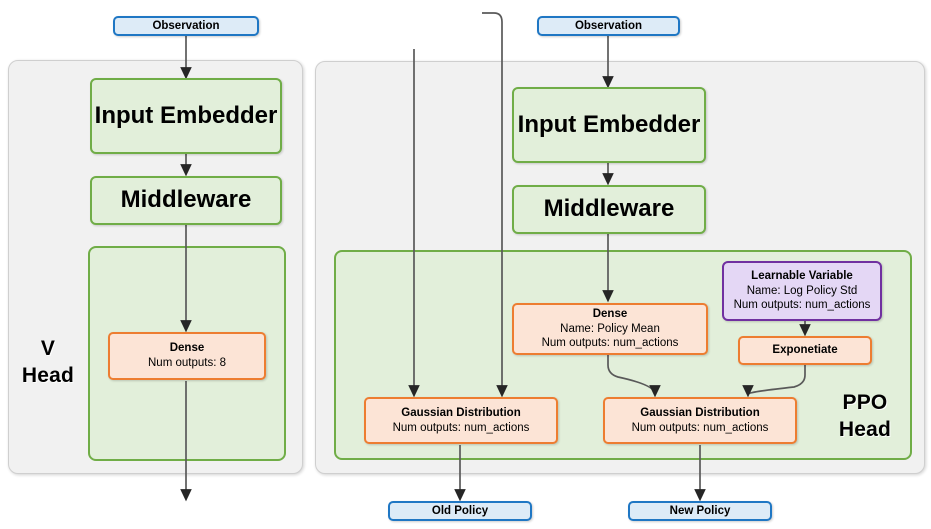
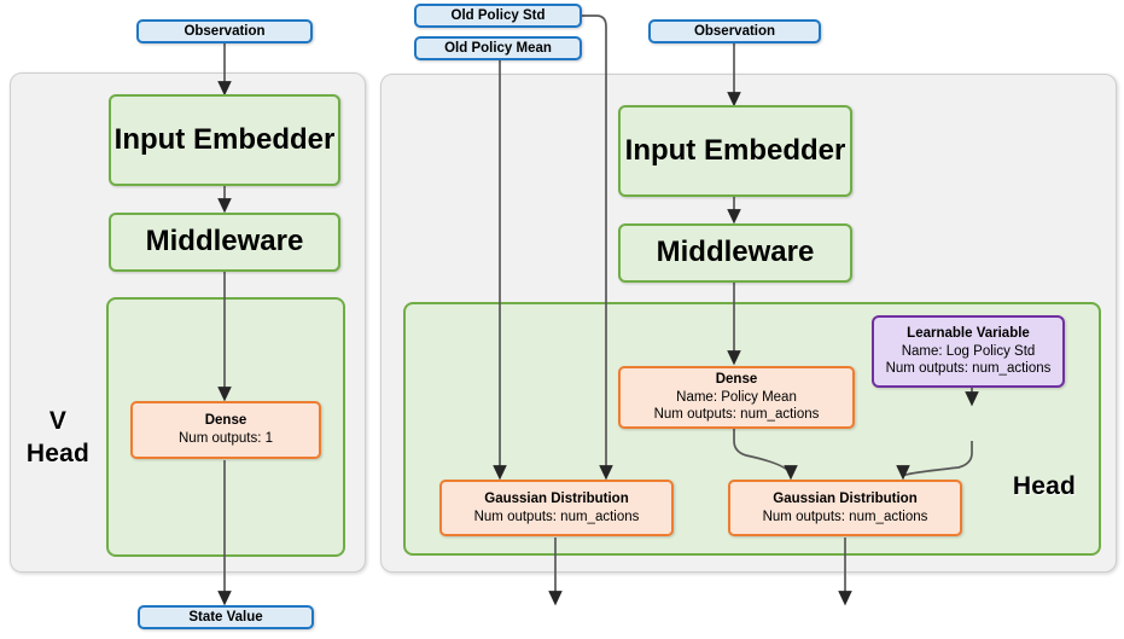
  Observation
  Input Embedder
  Middleware
  Dense
- Num outputs: 8
+ Num outputs: 1
  V
  Head
+ State Value
+ Old Policy Std
+ Old Policy Mean
  Observation
  Input Embedder
  Middleware
  Dense
  Name: Policy Mean
  Num outputs: num_actions
  Learnable Variable
  Name: Log Policy Std
  Num outputs: num_actions
- Exponetiate
  Gaussian Distribution
  Num outputs: num_actions
  Gaussian Distribution
  Num outputs: num_actions
- PPO
  Head
- Old Policy
- New Policy
